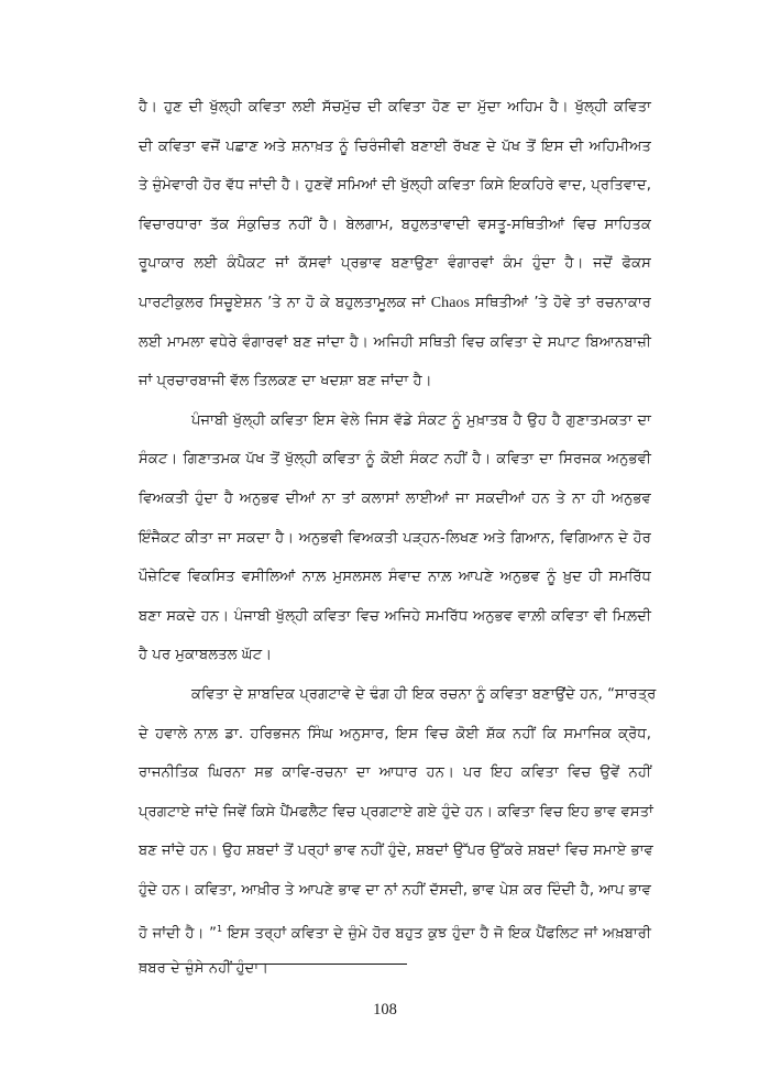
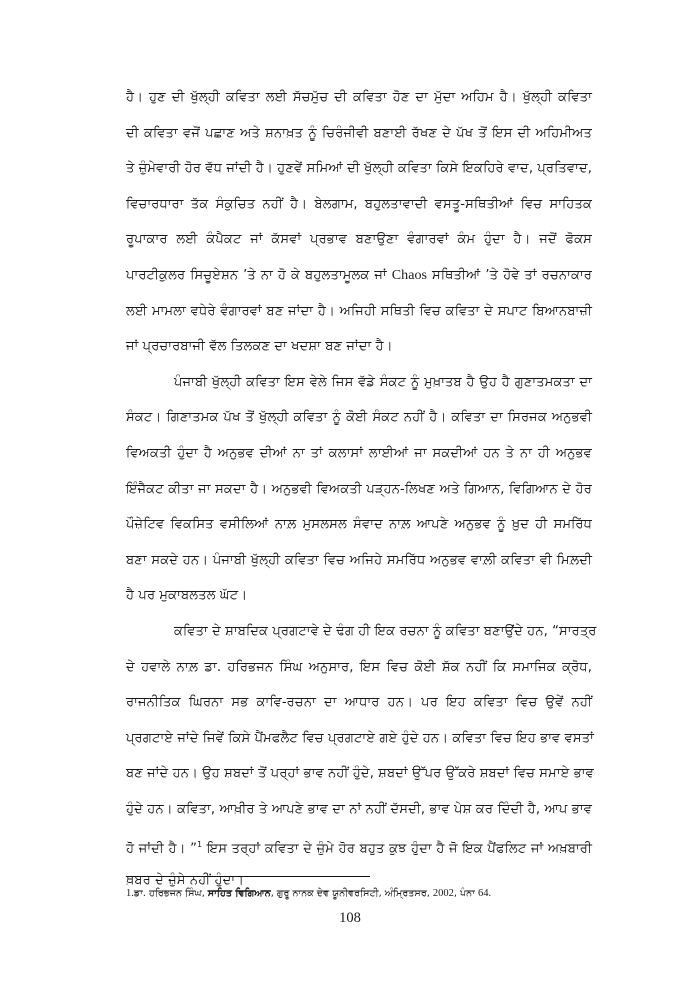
  ਹੈ। ਹੁਣ ਦੀ ਖੁੱਲ੍ਹੀ ਕਵਿਤਾ ਲਈ ਸੱਚਮੁੱਚ ਦੀ ਕਵਿਤਾ ਹੋਣ ਦਾ ਮੁੱਦਾ ਅਹਿਮ ਹੈ। ਖੁੱਲ੍ਹੀ ਕਵਿਤਾ
  ਦੀ ਕਵਿਤਾ ਵਜੋਂ ਪਛਾਣ ਅਤੇ ਸ਼ਨਾਖ਼ਤ ਨੂੰ ਚਿਰੰਜੀਵੀ ਬਣਾਈ ਰੱਖਣ ਦੇ ਪੱਖ ਤੋਂ ਇਸ ਦੀ ਅਹਿਮੀਅਤ
  ਤੇ ਜ਼ੁੰਮੇਵਾਰੀ ਹੋਰ ਵੱਧ ਜਾਂਦੀ ਹੈ। ਹੁਣਵੇਂ ਸਮਿਆਂ ਦੀ ਖੁੱਲ੍ਹੀ ਕਵਿਤਾ ਕਿਸੇ ਇਕਹਿਰੇ ਵਾਦ, ਪ੍ਰਤਿਵਾਦ,
  ਵਿਚਾਰਧਾਰਾ ਤੱਕ ਸੰਕੁਚਿਤ ਨਹੀਂ ਹੈ। ਬੇਲਗਾਮ, ਬਹੁਲਤਾਵਾਦੀ ਵਸਤੂ-ਸਥਿਤੀਆਂ ਵਿਚ ਸਾਹਿਤਕ
  ਰੂਪਾਕਾਰ ਲਈ ਕੰਪੈਕਟ ਜਾਂ ਕੱਸਵਾਂ ਪ੍ਰਭਾਵ ਬਣਾਉਣਾ ਵੰਗਾਰਵਾਂ ਕੰਮ ਹੁੰਦਾ ਹੈ। ਜਦੋਂ ਫੋਕਸ
  ਪਾਰਟੀਕੁਲਰ ਸਿਚੂਏਸ਼ਨ ’ਤੇ ਨਾ ਹੋ ਕੇ ਬਹੁਲਤਾਮੂਲਕ ਜਾਂ Chaos ਸਥਿਤੀਆਂ ’ਤੇ ਹੋਵੇ ਤਾਂ ਰਚਨਾਕਾਰ
  ਲਈ ਮਾਮਲਾ ਵਧੇਰੇ ਵੰਗਾਰਵਾਂ ਬਣ ਜਾਂਦਾ ਹੈ। ਅਜਿਹੀ ਸਥਿਤੀ ਵਿਚ ਕਵਿਤਾ ਦੇ ਸਪਾਟ ਬਿਆਨਬਾਜ਼ੀ
  ਜਾਂ ਪ੍ਰਚਾਰਬਾਜੀ ਵੱਲ ਤਿਲਕਣ ਦਾ ਖਦਸ਼ਾ ਬਣ ਜਾਂਦਾ ਹੈ।
  ਪੰਜਾਬੀ ਖੁੱਲ੍ਹੀ ਕਵਿਤਾ ਇਸ ਵੇਲੇ ਜਿਸ ਵੱਡੇ ਸੰਕਟ ਨੂੰ ਮੁਖ਼ਾਤਬ ਹੈ ਉਹ ਹੈ ਗੁਣਾਤਮਕਤਾ ਦਾ
  ਸੰਕਟ। ਗਿਣਾਤਮਕ ਪੱਖ ਤੋਂ ਖੁੱਲ੍ਹੀ ਕਵਿਤਾ ਨੂੰ ਕੋਈ ਸੰਕਟ ਨਹੀਂ ਹੈ। ਕਵਿਤਾ ਦਾ ਸਿਰਜਕ ਅਨੁਭਵੀ
  ਵਿਅਕਤੀ ਹੁੰਦਾ ਹੈ ਅਨੁਭਵ ਦੀਆਂ ਨਾ ਤਾਂ ਕਲਾਸਾਂ ਲਾਈਆਂ ਜਾ ਸਕਦੀਆਂ ਹਨ ਤੇ ਨਾ ਹੀ ਅਨੁਭਵ
  ਇੰਜੈਕਟ ਕੀਤਾ ਜਾ ਸਕਦਾ ਹੈ। ਅਨੁਭਵੀ ਵਿਅਕਤੀ ਪੜ੍ਹਨ-ਲਿਖਣ ਅਤੇ ਗਿਆਨ, ਵਿਗਿਆਨ ਦੇ ਹੋਰ
  ਪੌਜ਼ੇਟਿਵ ਵਿਕਸਿਤ ਵਸੀਲਿਆਂ ਨਾਲ਼ ਮੁਸਲਸਲ ਸੰਵਾਦ ਨਾਲ਼ ਆਪਣੇ ਅਨੁਭਵ ਨੂੰ ਖ਼ੁਦ ਹੀ ਸਮਰਿੱਧ
  ਬਣਾ ਸਕਦੇ ਹਨ। ਪੰਜਾਬੀ ਖੁੱਲ੍ਹੀ ਕਵਿਤਾ ਵਿਚ ਅਜਿਹੇ ਸਮਰਿੱਧ ਅਨੁਭਵ ਵਾਲ਼ੀ ਕਵਿਤਾ ਵੀ ਮਿਲ਼ਦੀ
  ਹੈ ਪਰ ਮੁਕਾਬਲਤਲ ਘੱਟ।
  ਕਵਿਤਾ ਦੇ ਸ਼ਾਬਦਿਕ ਪ੍ਰਗਟਾਵੇ ਦੇ ਢੰਗ ਹੀ ਇਕ ਰਚਨਾ ਨੂੰ ਕਵਿਤਾ ਬਣਾਉਂਦੇ ਹਨ, “ਸਾਰਤ੍ਰ
  ਦੇ ਹਵਾਲੇ ਨਾਲ਼ ਡਾ. ਹਰਿਭਜਨ ਸਿੰਘ ਅਨੁਸਾਰ, ਇਸ ਵਿਚ ਕੋਈ ਸ਼ੱਕ ਨਹੀਂ ਕਿ ਸਮਾਜਿਕ ਕ੍ਰੋਧ,
  ਰਾਜਨੀਤਿਕ ਘਿਰਨਾ ਸਭ ਕਾਵਿ-ਰਚਨਾ ਦਾ ਆਧਾਰ ਹਨ। ਪਰ ਇਹ ਕਵਿਤਾ ਵਿਚ ਉਵੇਂ ਨਹੀਂ
  ਪ੍ਰਗਟਾਏ ਜਾਂਦੇ ਜਿਵੇਂ ਕਿਸੇ ਪੈਂਮਫਲੈਟ ਵਿਚ ਪ੍ਰਗਟਾਏ ਗਏ ਹੁੰਦੇ ਹਨ। ਕਵਿਤਾ ਵਿਚ ਇਹ ਭਾਵ ਵਸਤਾਂ
  ਬਣ ਜਾਂਦੇ ਹਨ। ਉਹ ਸ਼ਬਦਾਂ ਤੋਂ ਪਰ੍ਹਾਂ ਭਾਵ ਨਹੀਂ ਹੁੰਦੇ, ਸ਼ਬਦਾਂ ਉੱਪਰ ਉੱਕਰੇ ਸ਼ਬਦਾਂ ਵਿਚ ਸਮਾਏ ਭਾਵ
  ਹੁੰਦੇ ਹਨ। ਕਵਿਤਾ, ਆਖ਼ੀਰ ਤੇ ਆਪਣੇ ਭਾਵ ਦਾ ਨਾਂ ਨਹੀਂ ਦੱਸਦੀ, ਭਾਵ ਪੇਸ਼ ਕਰ ਦਿੰਦੀ ਹੈ, ਆਪ ਭਾਵ
  ਹੋ ਜਾਂਦੀ ਹੈ। ”1 ਇਸ ਤਰ੍ਹਾਂ ਕਵਿਤਾ ਦੇ ਜ਼ੁੰਮੇ ਹੋਰ ਬਹੁਤ ਕੁਝ ਹੁੰਦਾ ਹੈ ਜੋ ਇਕ ਪੈਂਫਲਿਟ ਜਾਂ ਅਖ਼ਬਾਰੀ
  ਖ਼ਬਰ ਦੇ ਜ਼ੁੰਮੇ ਨਹੀਂ ਹੁੰਦਾ।
+ 1.ਡਾ. ਹਰਿਭਜਨ ਸਿੰਘ, ਸਾਹਿਤ ਵਿਗਿਆਨ, ਗੁਰੂ ਨਾਨਕ ਦੇਵ ਯੂਨੀਵਰਸਿਟੀ, ਅੰਮ੍ਰਿਤਸਰ, 2002, ਪੰਨਾ 64.
  108
